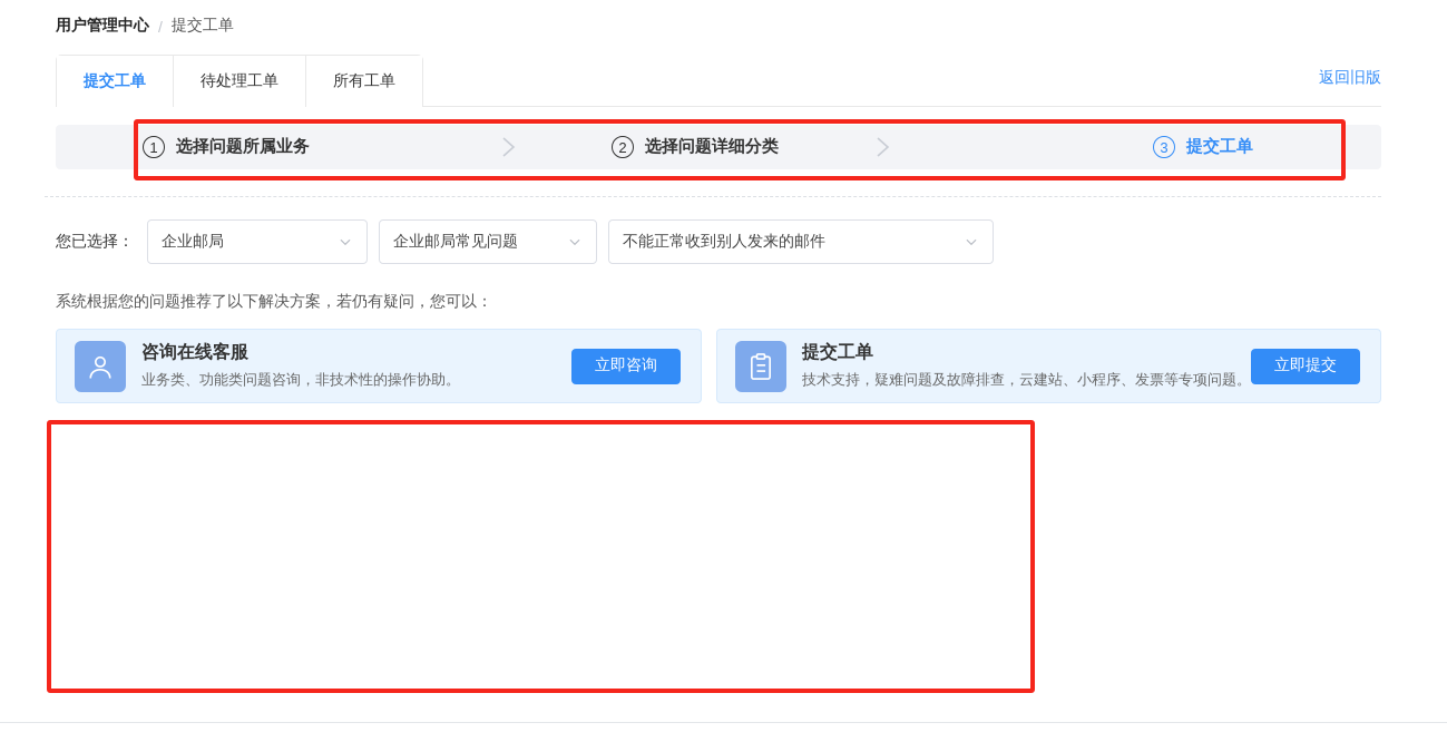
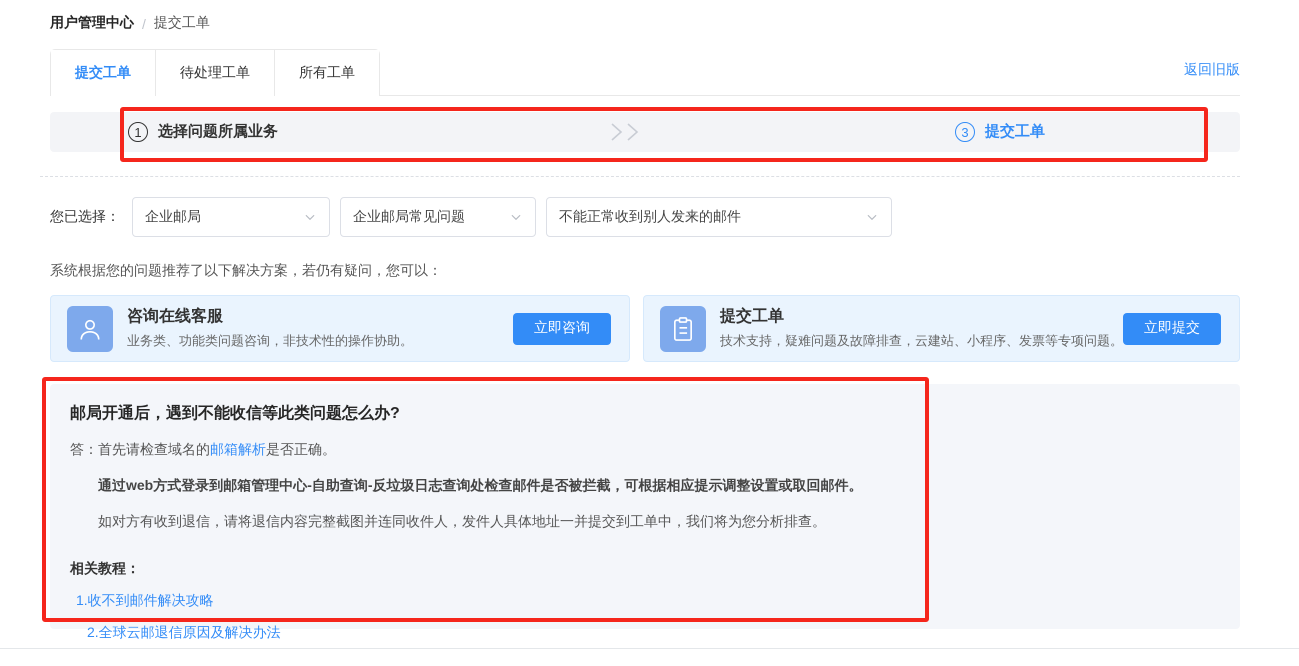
  用户管理中心
  /
  提交工单
  提交工单
  待处理工单
  所有工单
  返回旧版
  1
  选择问题所属业务
- 2
- 选择问题详细分类
  3
  提交工单
  您已选择：
  企业邮局
  企业邮局常见问题
  不能正常收到别人发来的邮件
  系统根据您的问题推荐了以下解决方案，若仍有疑问，您可以：
  咨询在线客服
  业务类、功能类问题咨询，非技术性的操作协助。
  立即咨询
  提交工单
  技术支持，疑难问题及故障排查，云建站、小程序、发票等专项问题。
  立即提交
+ 邮局开通后，遇到不能收信等此类问题怎么办?
+ 答：首先请检查域名的邮箱解析是否正确。
+ 通过web方式登录到邮箱管理中心-自助查询-反垃圾日志查询处检查邮件是否被拦截，可根据相应提示调整设置或取回邮件。
+ 如对方有收到退信，请将退信内容完整截图并连同收件人，发件人具体地址一并提交到工单中，我们将为您分析排查。
+ 相关教程：
+ 1.收不到邮件解决攻略
+ 2.全球云邮退信原因及解决办法
